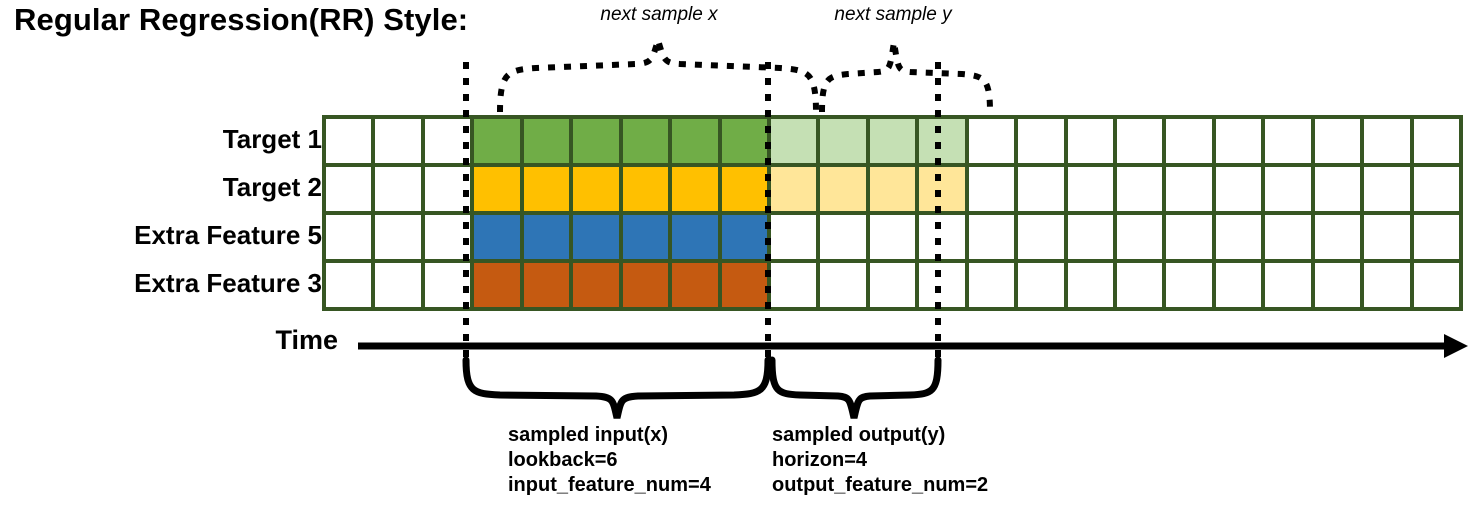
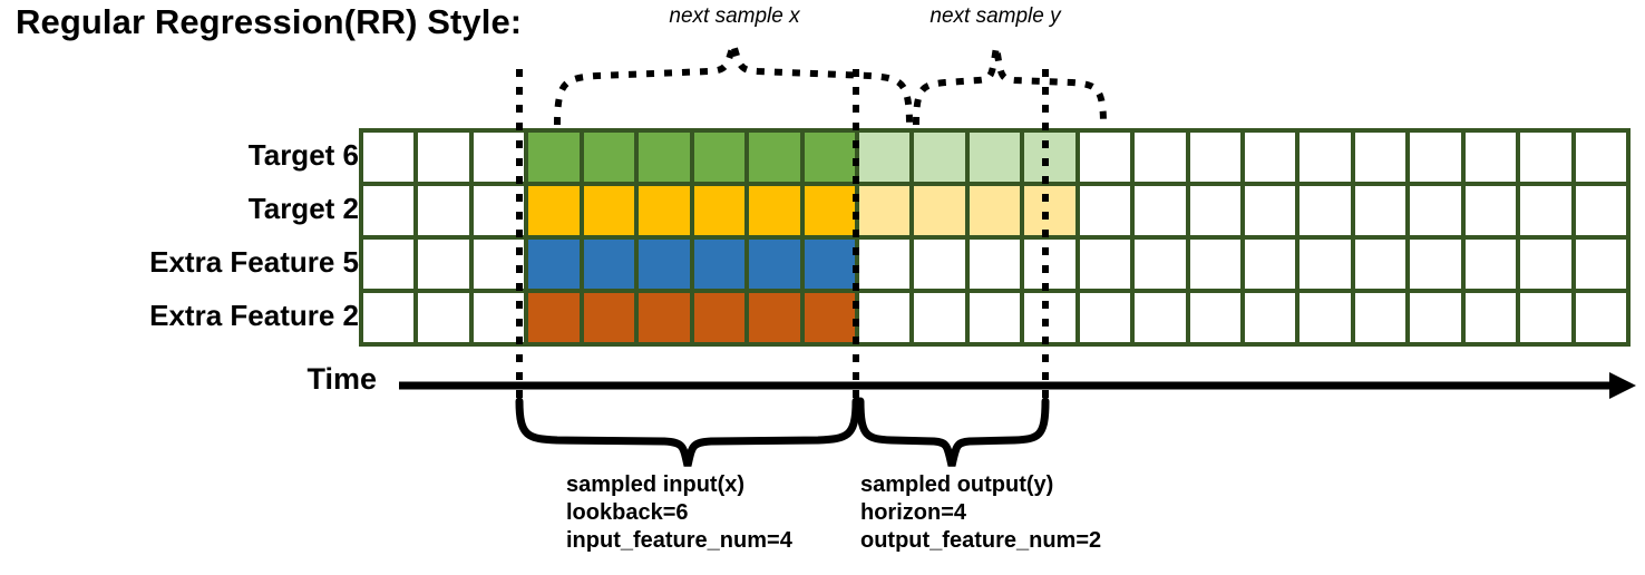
  Regular Regression(RR) Style:
  next sample x
  next sample y
- Target 1
+ Target 6
  Target 2
  Extra Feature 5
- Extra Feature 3
+ Extra Feature 2
  Time
  sampled input(x)
  lookback=6
  input_feature_num=4
  sampled output(y)
  horizon=4
  output_feature_num=2
